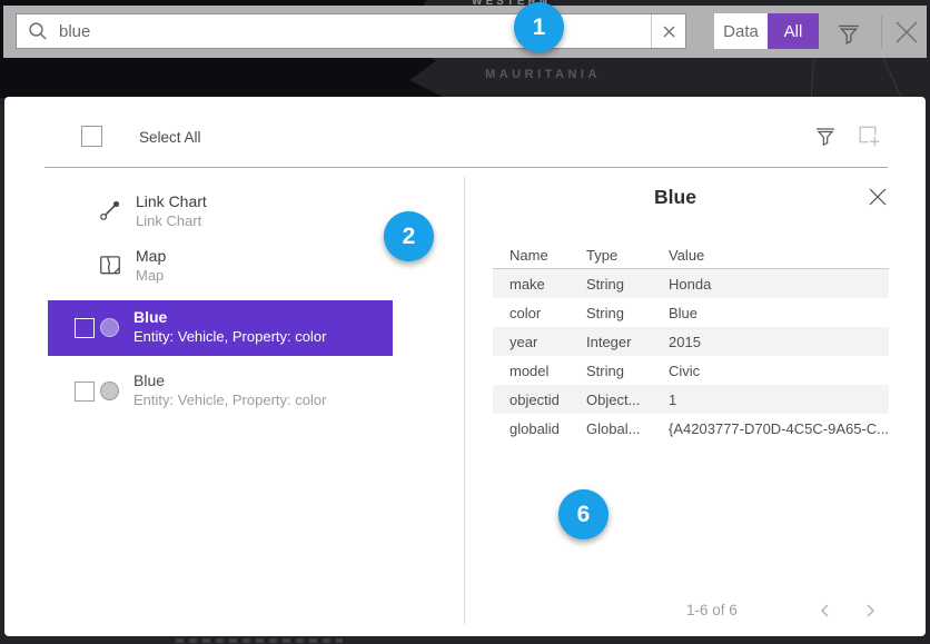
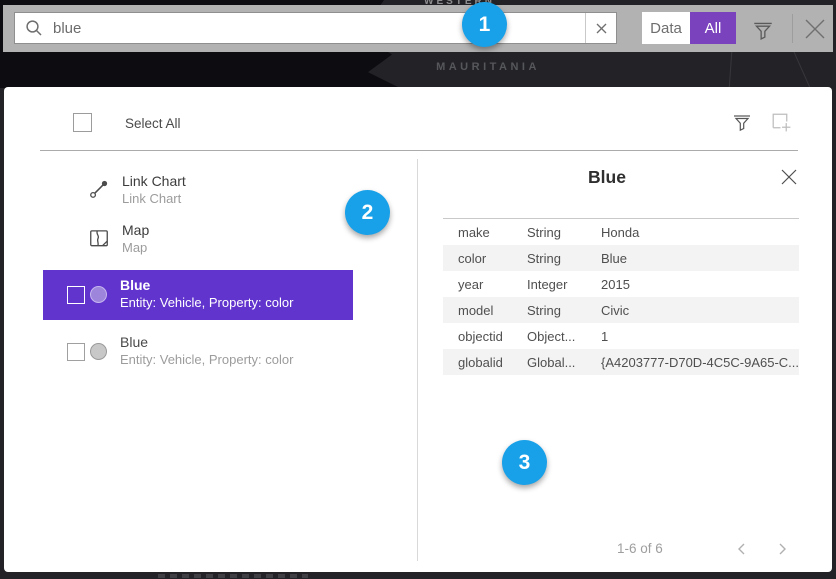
  WESTEN
  MAURITANIA
  blue
  Data
  All
  1
  2
- 6
+ 3
  Select All
  Link Chart
  Link Chart
  Map
  Map
  Blue
  Entity: Vehicle, Property: color
  Blue
  Entity: Vehicle, Property: color
  Blue
- Name
- Type
- Value
  make
  String
  Honda
  color
  String
  Blue
  year
  Integer
  2015
  model
  String
  Civic
  objectid
  Object...
  1
  globalid
  Global...
  {A4203777-D70D-4C5C-9A65-C...
  1-6 of 6
